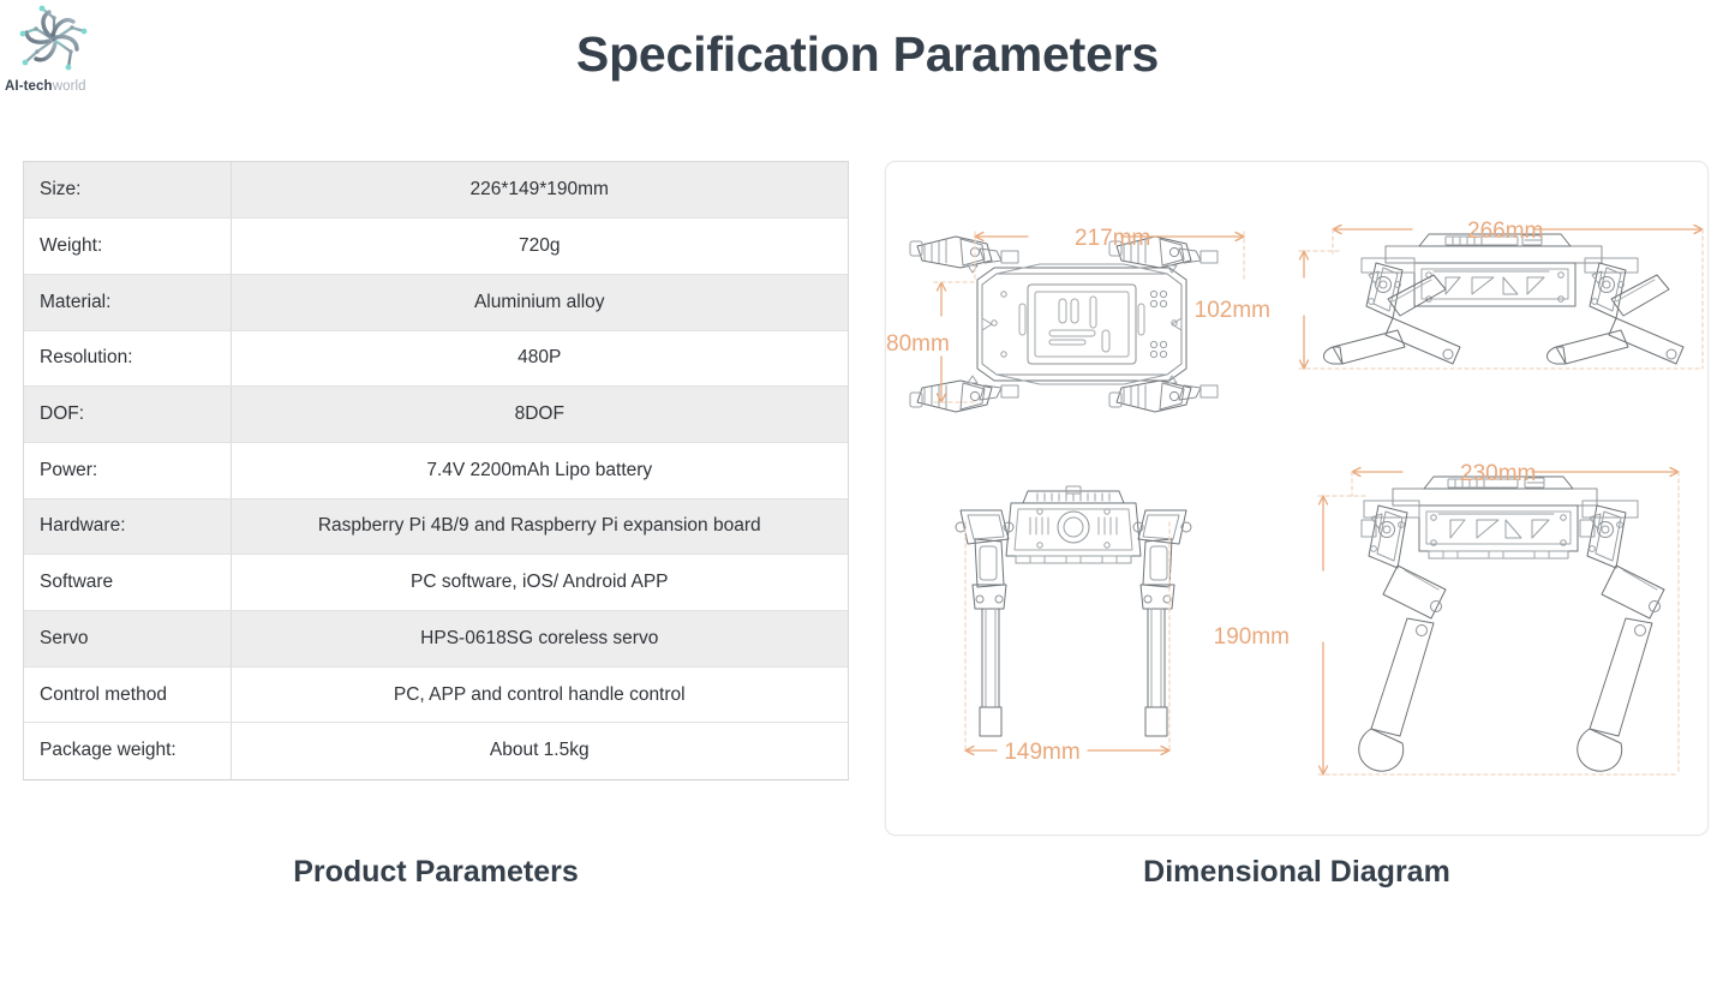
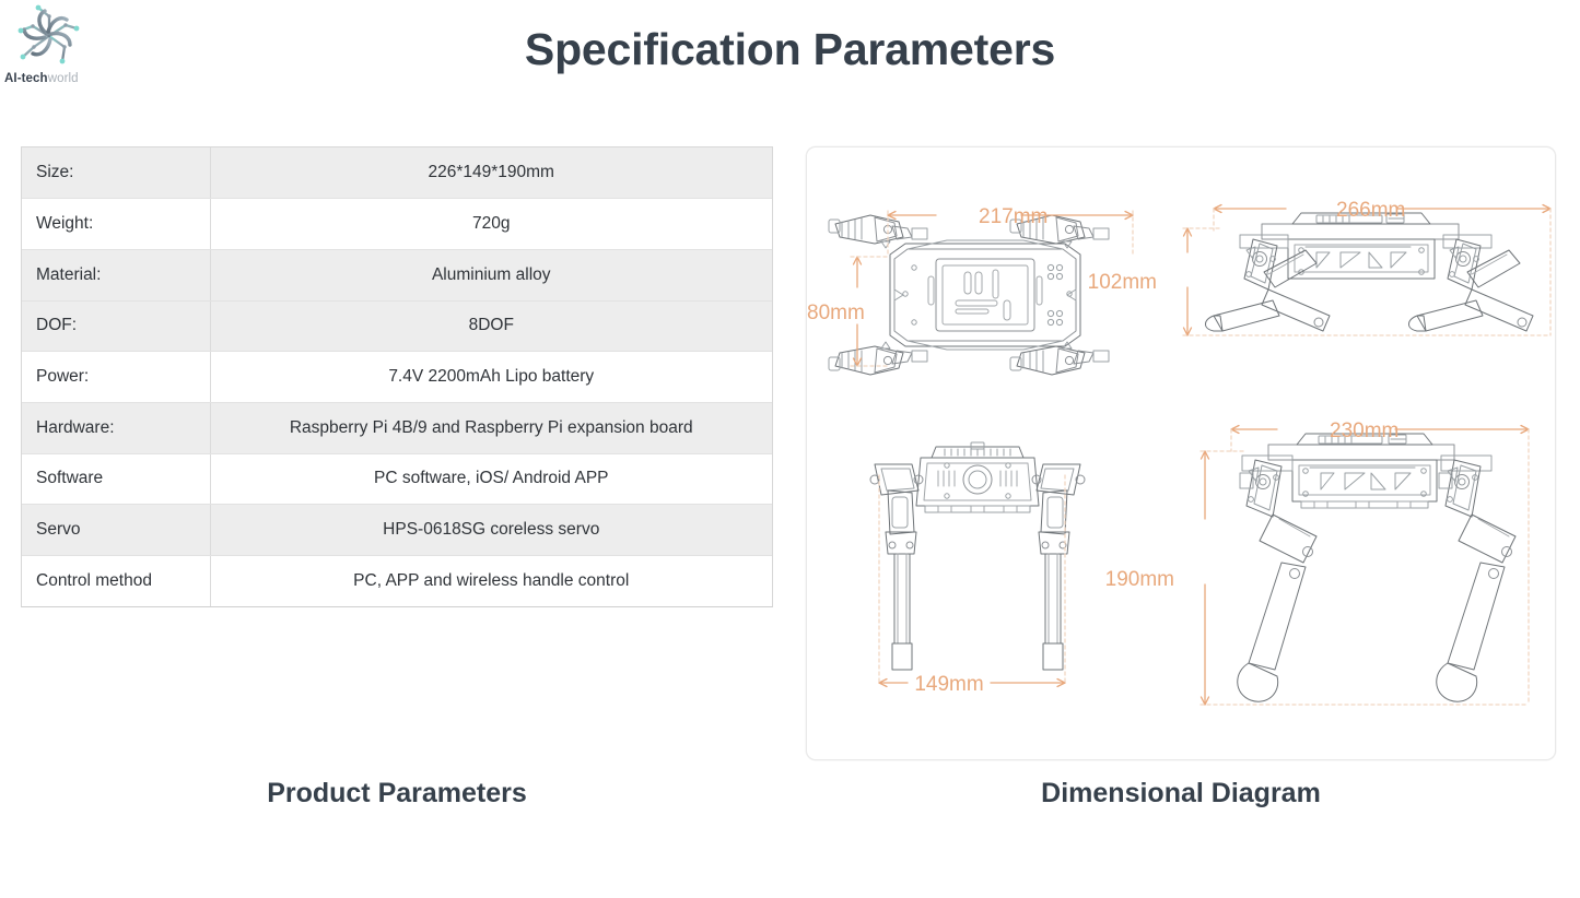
  AI-techworld
  Specification Parameters
  Size:	226*149*190mm
  Weight:	720g
  Material:	Aluminium alloy
- Resolution:	480P
  DOF:	8DOF
  Power:	7.4V 2200mAh Lipo battery
  Hardware:	Raspberry Pi 4B/9 and Raspberry Pi expansion board
  Software	PC software, iOS/ Android APP
  Servo	HPS-0618SG coreless servo
- Control method	PC, APP and control handle control
+ Control method	PC, APP and wireless handle control
- Package weight:	About 1.5kg
  217mm
  80mm
  266mm
  102mm
  149mm
  230mm
  190mm
  Product Parameters
  Dimensional Diagram
